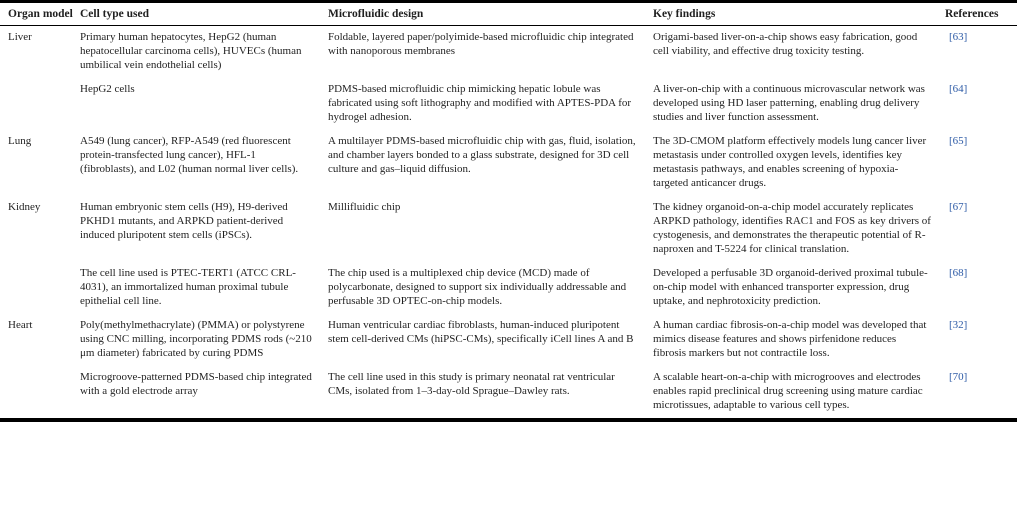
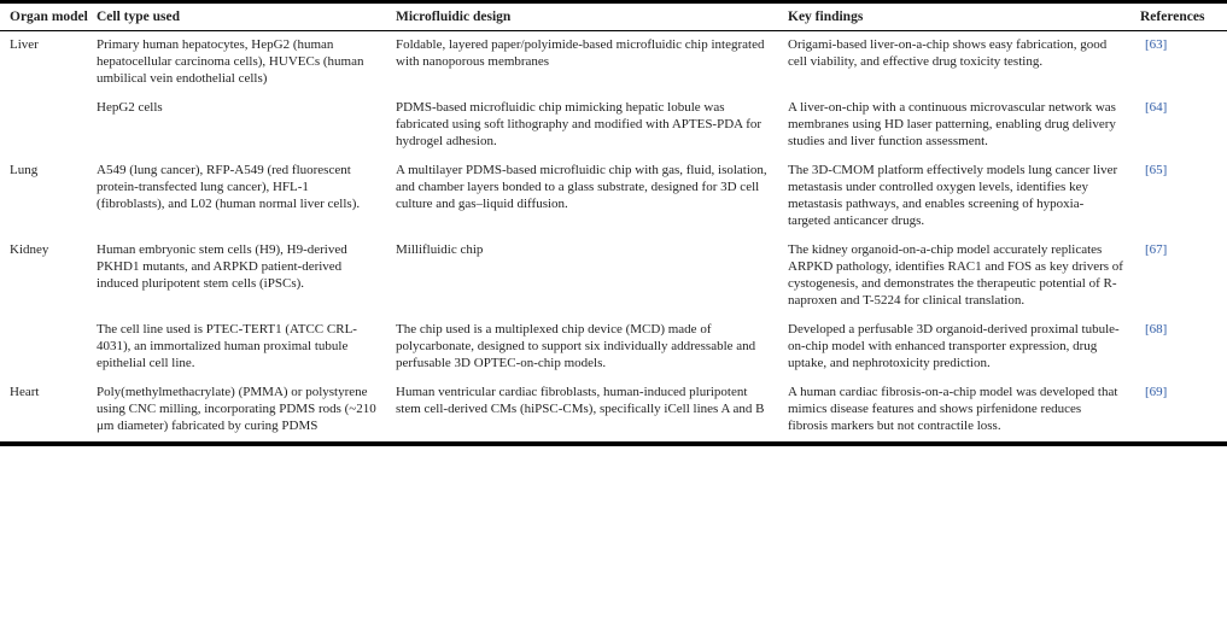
  Organ model	Cell type used	Microfluidic design	Key findings	References
  Liver	Primary human hepatocytes, HepG2 (human hepatocellular carcinoma cells), HUVECs (human umbilical vein endothelial cells)	Foldable, layered paper/polyimide-based microfluidic chip integrated with nanoporous membranes	Origami-based liver-on-a-chip shows easy fabrication, good cell viability, and effective drug toxicity testing.	[63]
- 	HepG2 cells	PDMS-based microfluidic chip mimicking hepatic lobule was fabricated using soft lithography and modified with APTES-PDA for hydrogel adhesion.	A liver-on-chip with a continuous microvascular network was developed using HD laser patterning, enabling drug delivery studies and liver function assessment.	[64]
+ 	HepG2 cells	PDMS-based microfluidic chip mimicking hepatic lobule was fabricated using soft lithography and modified with APTES-PDA for hydrogel adhesion.	A liver-on-chip with a continuous microvascular network was membranes using HD laser patterning, enabling drug delivery studies and liver function assessment.	[64]
  Lung	A549 (lung cancer), RFP-A549 (red fluorescent protein-transfected lung cancer), HFL-1 (fibroblasts), and L02 (human normal liver cells).	A multilayer PDMS-based microfluidic chip with gas, fluid, isolation, and chamber layers bonded to a glass substrate, designed for 3D cell culture and gas–liquid diffusion.	The 3D-CMOM platform effectively models lung cancer liver metastasis under controlled oxygen levels, identifies key metastasis pathways, and enables screening of hypoxia-targeted anticancer drugs.	[65]
  Kidney	Human embryonic stem cells (H9), H9-derived PKHD1 mutants, and ARPKD patient-derived induced pluripotent stem cells (iPSCs).	Millifluidic chip	The kidney organoid-on-a-chip model accurately replicates ARPKD pathology, identifies RAC1 and FOS as key drivers of cystogenesis, and demonstrates the therapeutic potential of R-naproxen and T-5224 for clinical translation.	[67]
  	The cell line used is PTEC-TERT1 (ATCC CRL-4031), an immortalized human proximal tubule epithelial cell line.	The chip used is a multiplexed chip device (MCD) made of polycarbonate, designed to support six individually addressable and perfusable 3D OPTEC-on-chip models.	Developed a perfusable 3D organoid-derived proximal tubule-on-chip model with enhanced transporter expression, drug uptake, and nephrotoxicity prediction.	[68]
- Heart	Poly(methylmethacrylate) (PMMA) or polystyrene using CNC milling, incorporating PDMS rods (~210 μm diameter) fabricated by curing PDMS	Human ventricular cardiac fibroblasts, human-induced pluripotent stem cell-derived CMs (hiPSC-CMs), specifically iCell lines A and B	A human cardiac fibrosis-on-a-chip model was developed that mimics disease features and shows pirfenidone reduces fibrosis markers but not contractile loss.	[32]
+ Heart	Poly(methylmethacrylate) (PMMA) or polystyrene using CNC milling, incorporating PDMS rods (~210 μm diameter) fabricated by curing PDMS	Human ventricular cardiac fibroblasts, human-induced pluripotent stem cell-derived CMs (hiPSC-CMs), specifically iCell lines A and B	A human cardiac fibrosis-on-a-chip model was developed that mimics disease features and shows pirfenidone reduces fibrosis markers but not contractile loss.	[69]
- 	Microgroove-patterned PDMS-based chip integrated with a gold electrode array	The cell line used in this study is primary neonatal rat ventricular CMs, isolated from 1–3-day-old Sprague–Dawley rats.	A scalable heart-on-a-chip with microgrooves and electrodes enables rapid preclinical drug screening using mature cardiac microtissues, adaptable to various cell types.	[70]
